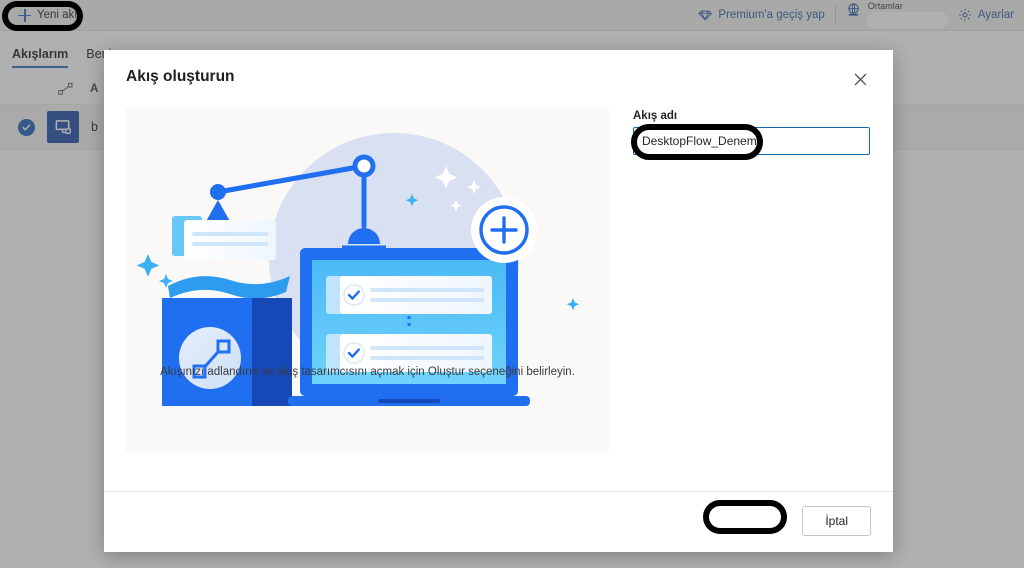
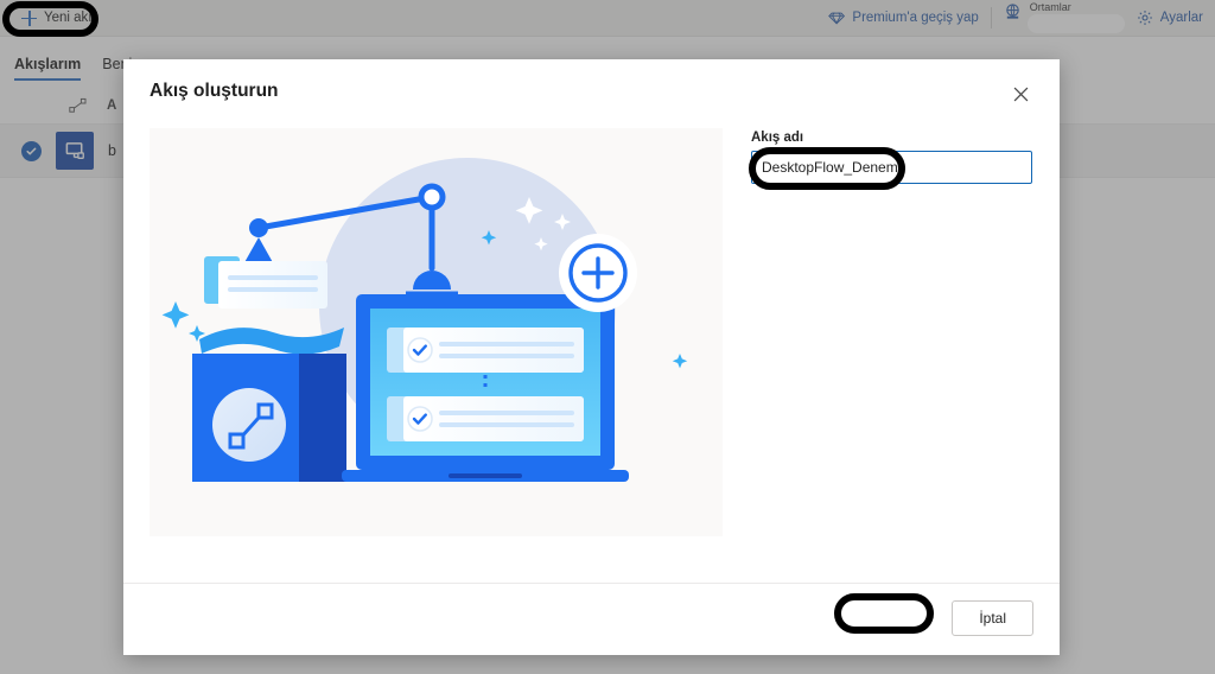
  Yeni akış
  Premium'a geçiş yap
  Ortamlar
  Ayarlar
  Akışlarım
  A
  b
  Akış oluşturun
- Akışınızı adlandırın ve akış tasarımcısını açmak için Oluştur seçeneğini belirleyin.
  Akış adı
  DesktopFlow_Deneme
  İptal
